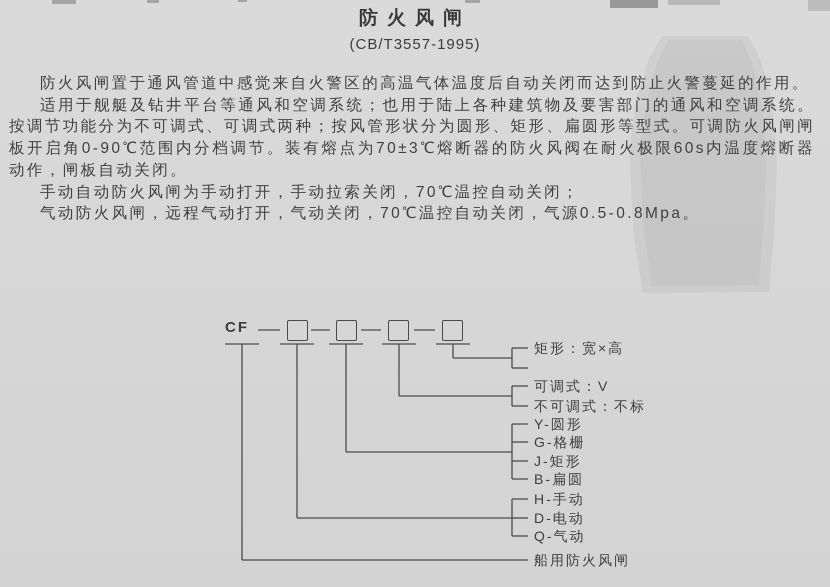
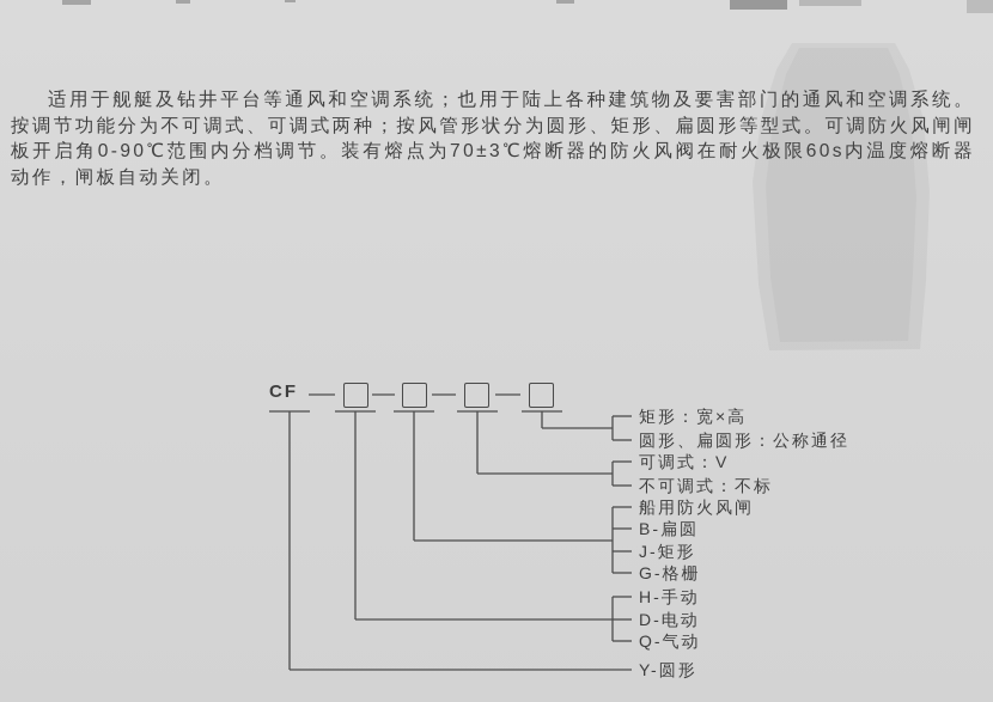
- 防火风闸
- (CB/T3557-1995)
- 防火风闸置于通风管道中感觉来自火警区的高温气体温度后自动关闭而达到防止火警蔓延的作用。
  适用于舰艇及钻井平台等通风和空调系统；也用于陆上各种建筑物及要害部门的通风和空调系统。按调节功能分为不可调式、可调式两种；按风管形状分为圆形、矩形、扁圆形等型式。可调防火风闸闸板开启角0-90℃范围内分档调节。装有熔点为70±3℃熔断器的防火风阀在耐火极限60s内温度熔断器动作，闸板自动关闭。
- 手动自动防火风闸为手动打开，手动拉索关闭，70℃温控自动关闭；
- 气动防火风闸，远程气动打开，气动关闭，70℃温控自动关闭，气源0.5-0.8Mpa。
  CF
  矩形：宽×高
+ 圆形、扁圆形：公称通径
  可调式：V
  不可调式：不标
- Y-圆形
+ 船用防火风闸
- G-格栅
+ B-扁圆
  J-矩形
- B-扁圆
+ G-格栅
  H-手动
  D-电动
  Q-气动
- 船用防火风闸
+ Y-圆形
